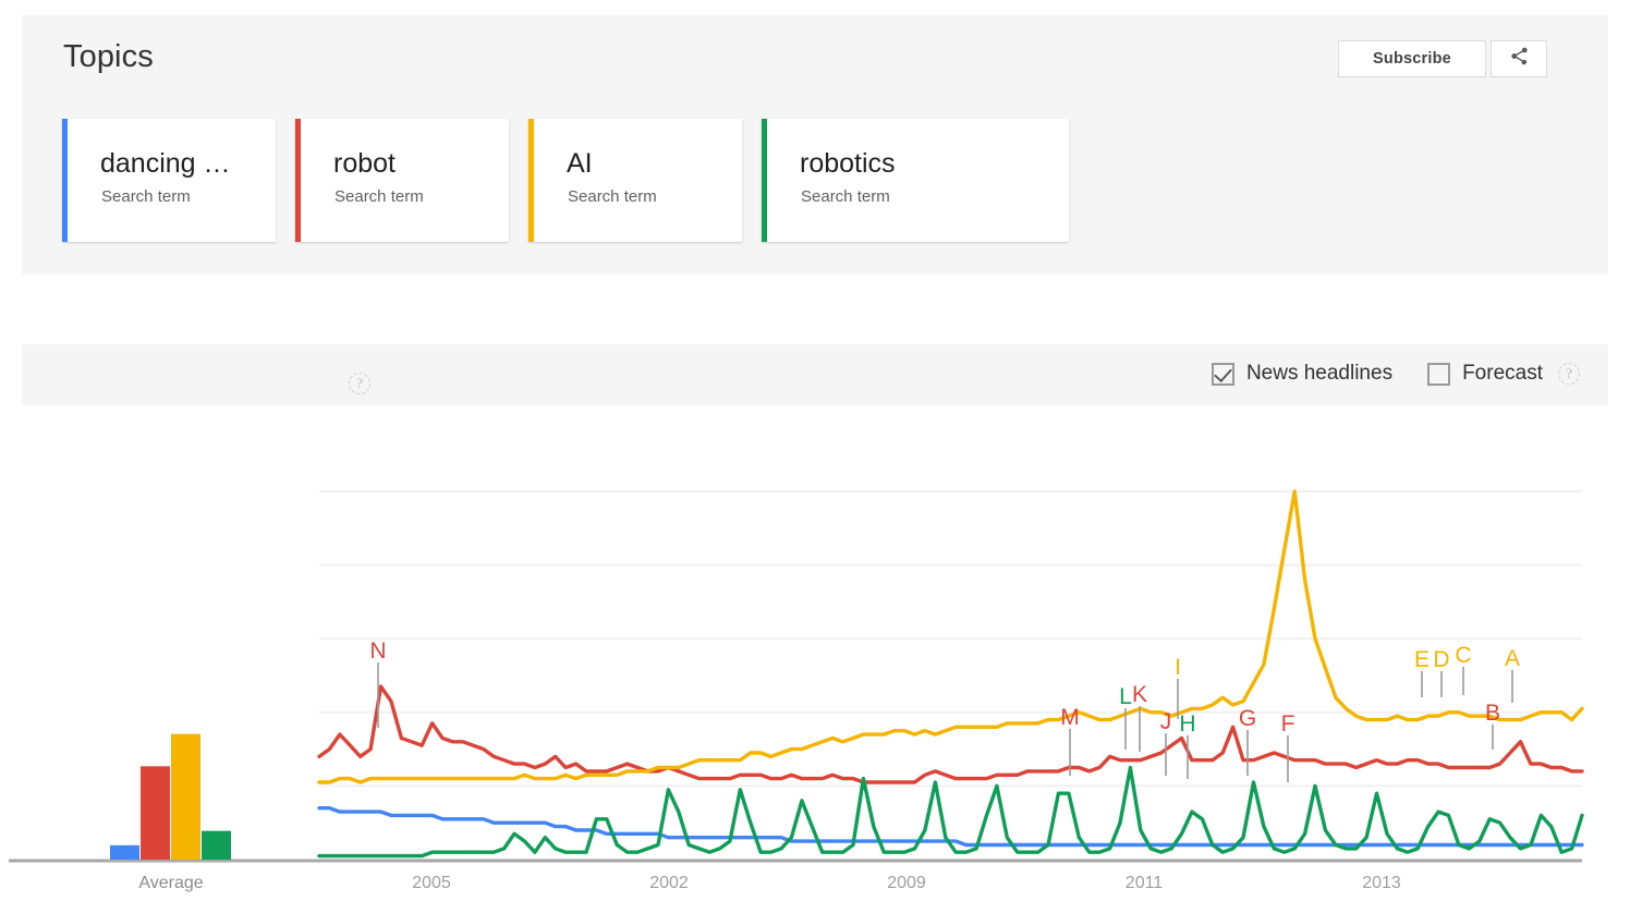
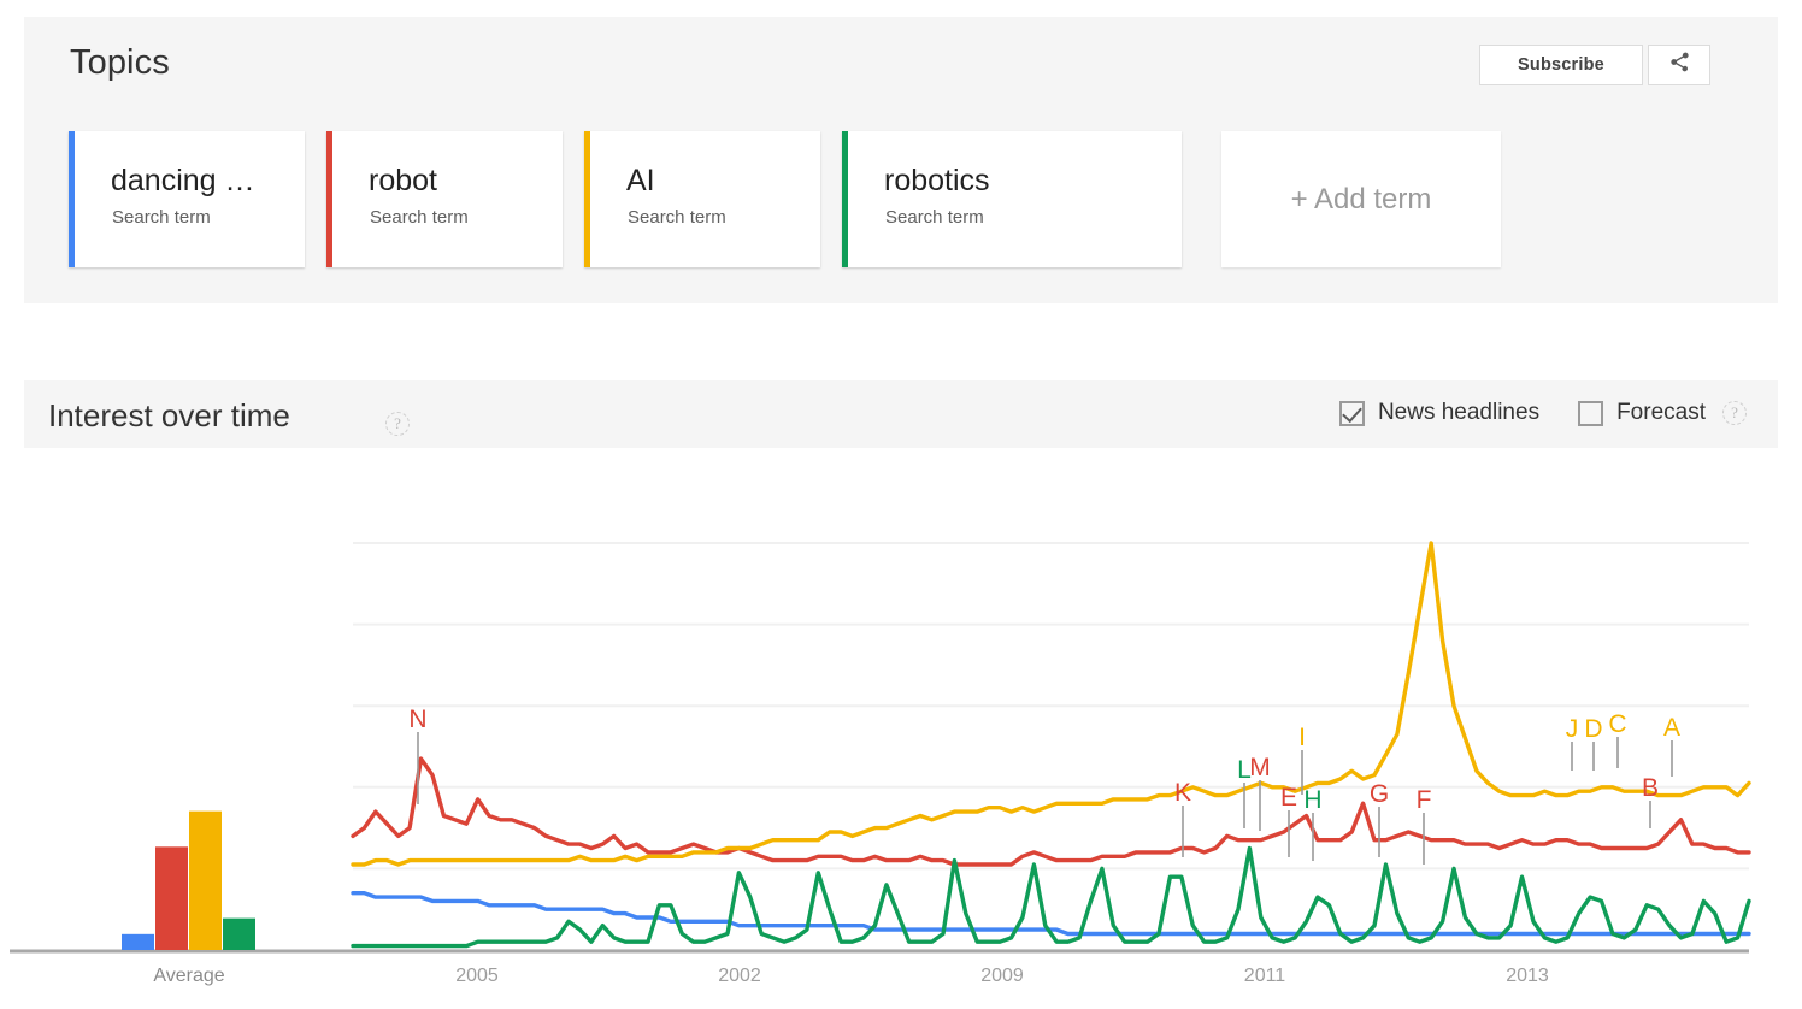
  Topics
  Subscribe
  dancing …
  Search term
  robot
  Search term
  AI
  Search term
  robotics
  Search term
+ + Add term
+ Interest over time
  ?
  News headlines
  Forecast
  ?
  Average
  2005
  2002
  2009
  2011
  2013
  N
- M
+ K
  L
- K
+ M
- J
+ E
  I
  H
  G
  F
- E
+ J
  D
  C
  B
  A
